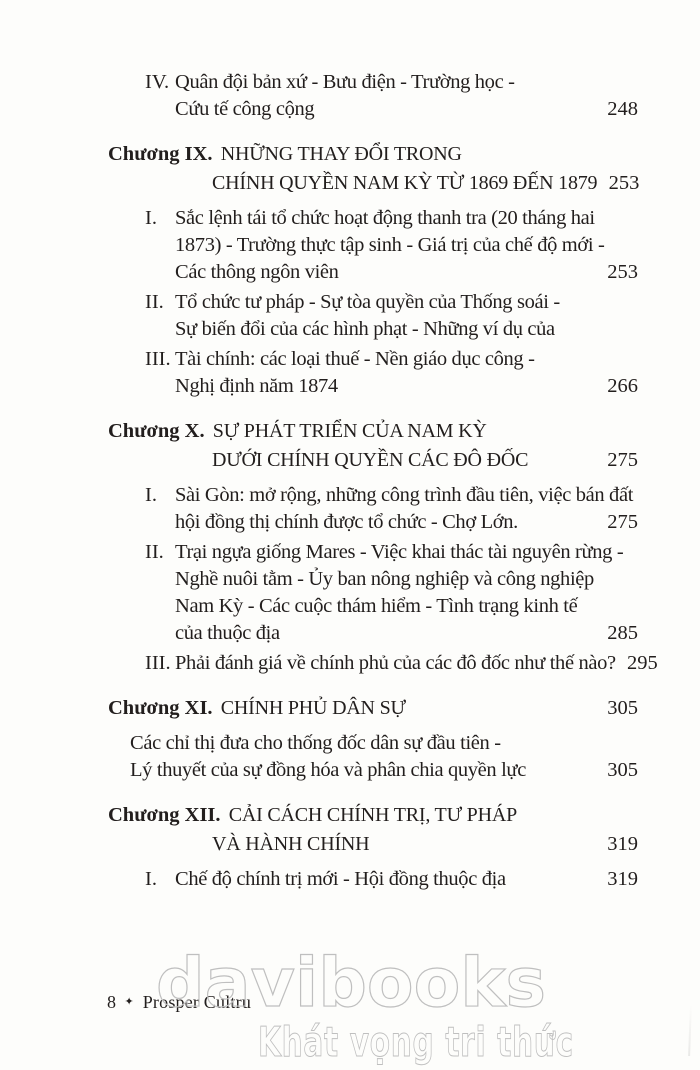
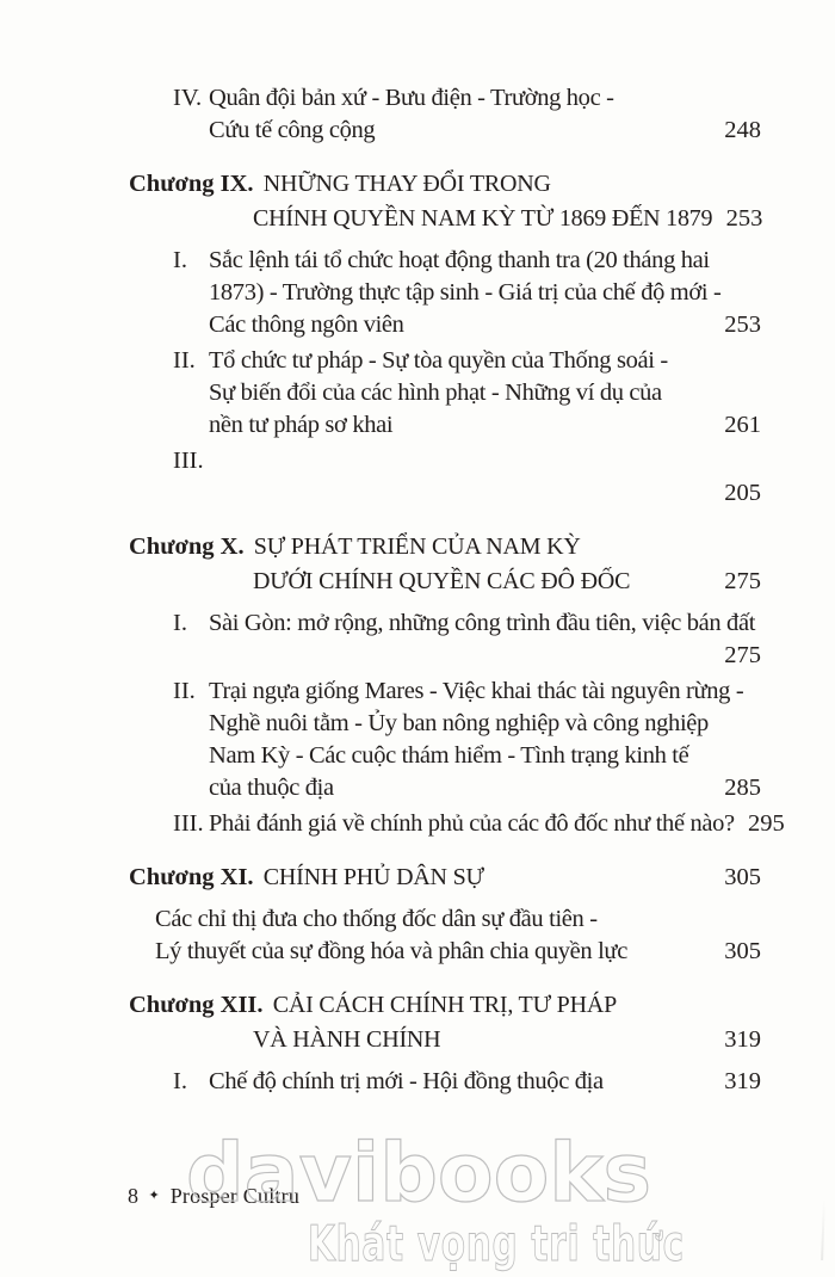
  IV.
  Quân đội bản xứ - Bưu điện - Trường học -
  Cứu tế công cộng
  248
  Chương IX. NHỮNG THAY ĐỔI TRONG
  CHÍNH QUYỀN NAM KỲ TỪ 1869 ĐẾN 1879
  253
  I.
  Sắc lệnh tái tổ chức hoạt động thanh tra (20 tháng hai
  1873) - Trường thực tập sinh - Giá trị của chế độ mới -
  Các thông ngôn viên
  253
  II.
  Tổ chức tư pháp - Sự tòa quyền của Thống soái -
  Sự biến đổi của các hình phạt - Những ví dụ của
+ nền tư pháp sơ khai
+ 261
  III.
- Tài chính: các loại thuế - Nền giáo dục công -
- Nghị định năm 1874
- 266
+ 205
  Chương X. SỰ PHÁT TRIỂN CỦA NAM KỲ
  DƯỚI CHÍNH QUYỀN CÁC ĐÔ ĐỐC
  275
  I.
  Sài Gòn: mở rộng, những công trình đầu tiên, việc bán đất
- hội đồng thị chính được tổ chức - Chợ Lớn.
  275
  II.
  Trại ngựa giống Mares - Việc khai thác tài nguyên rừng -
  Nghề nuôi tằm - Ủy ban nông nghiệp và công nghiệp
  Nam Kỳ - Các cuộc thám hiểm - Tình trạng kinh tế
  của thuộc địa
  285
  III.
  Phải đánh giá về chính phủ của các đô đốc như thế nào?
  295
  Chương XI. CHÍNH PHỦ DÂN SỰ
  305
  Các chỉ thị đưa cho thống đốc dân sự đầu tiên -
  Lý thuyết của sự đồng hóa và phân chia quyền lực
  305
  Chương XII. CẢI CÁCH CHÍNH TRỊ, TƯ PHÁP
  VÀ HÀNH CHÍNH
  319
  I.
  Chế độ chính trị mới - Hội đồng thuộc địa
  319
  8
  ✦
  Prosper Cultru
  davibooks
  Khát vọng tri thức
